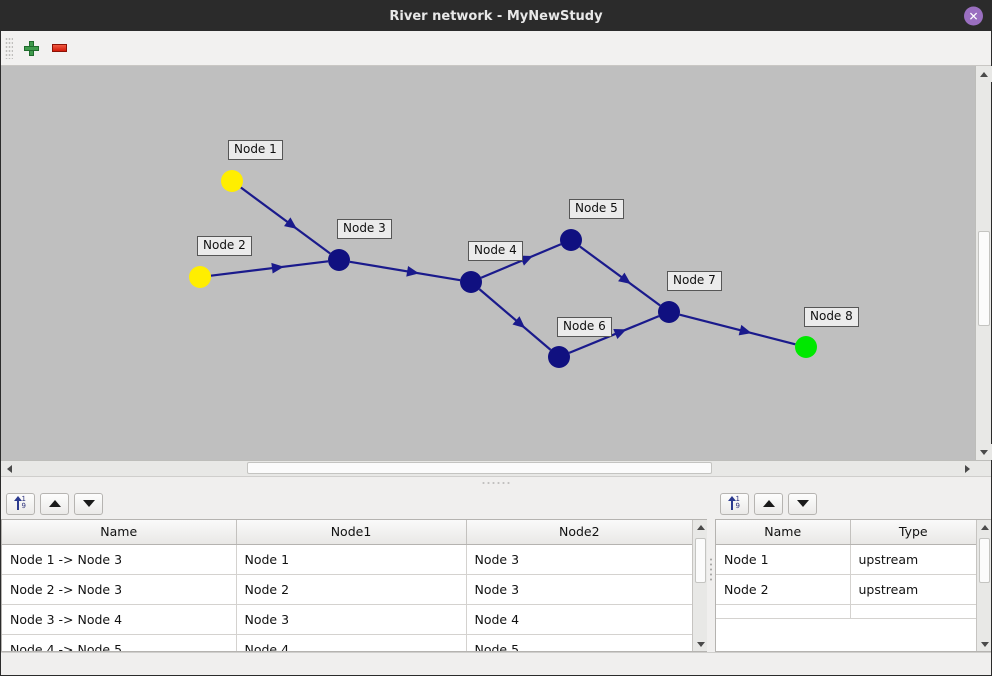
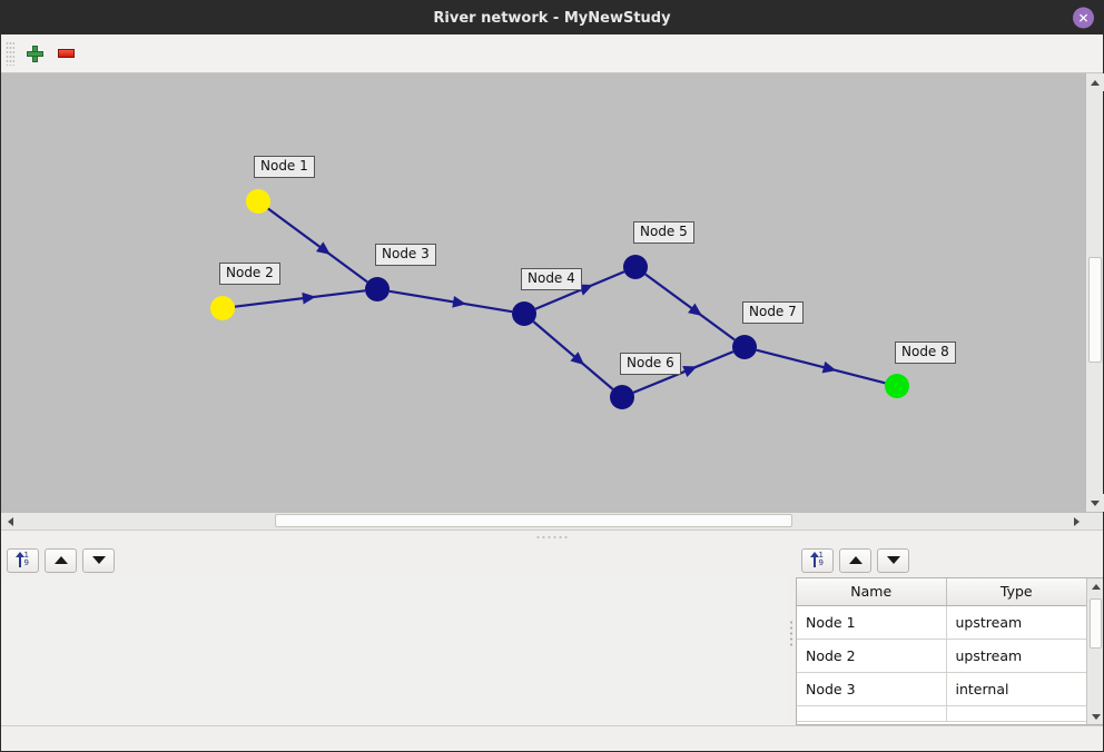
  River network - MyNewStudy
  ✕
  Node 1
  Node 2
  Node 3
  Node 4
  Node 5
  Node 6
  Node 7
  Node 8
  1
  9
- Name	Node1	Node2
- Node 1 -> Node 3	Node 1	Node 3
- Node 2 -> Node 3	Node 2	Node 3
- Node 3 -> Node 4	Node 3	Node 4
- Node 4 -> Node 5	Node 4	Node 5
  1
  9
  Name	Type
  Node 1	upstream
  Node 2	upstream
+ Node 3	internal
